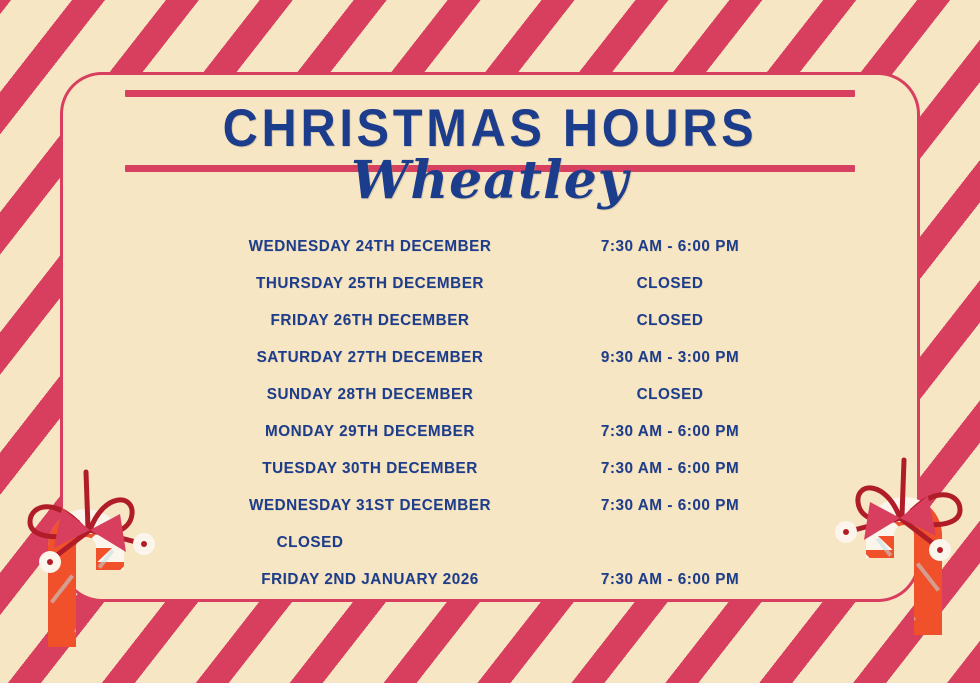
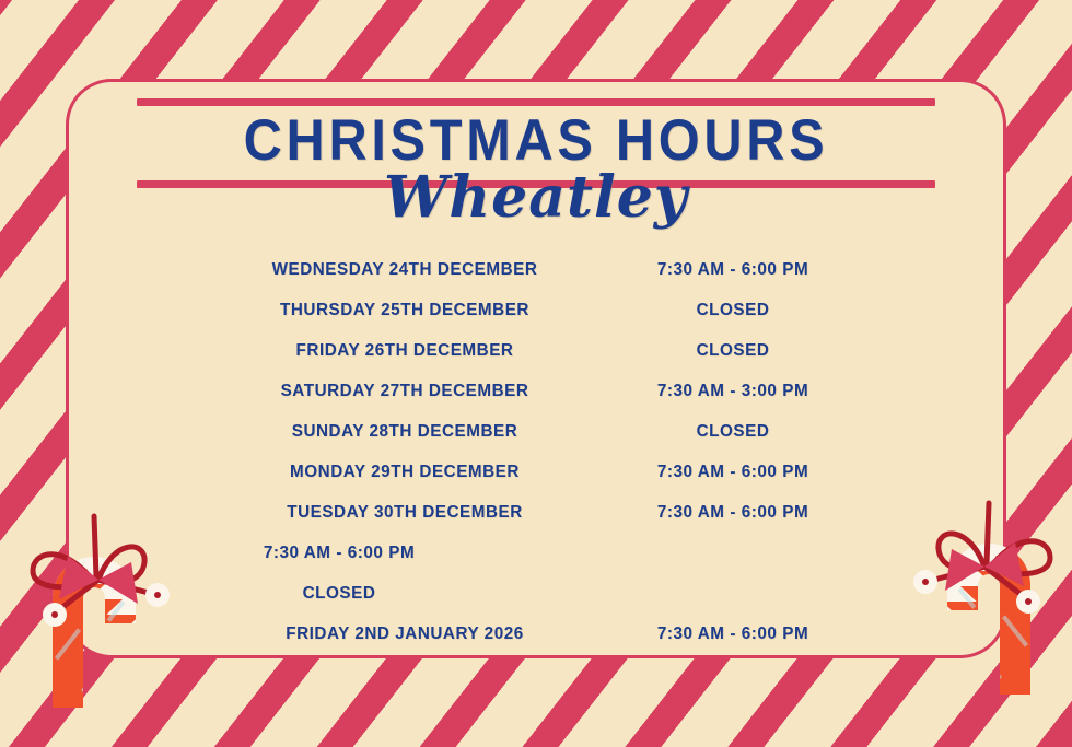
  CHRISTMAS HOURS
  Wheatley
  WEDNESDAY 24TH DECEMBER
  7:30 AM - 6:00 PM
  THURSDAY 25TH DECEMBER
  CLOSED
  FRIDAY 26TH DECEMBER
  CLOSED
  SATURDAY 27TH DECEMBER
- 9:30 AM - 3:00 PM
+ 7:30 AM - 3:00 PM
  SUNDAY 28TH DECEMBER
  CLOSED
  MONDAY 29TH DECEMBER
  7:30 AM - 6:00 PM
  TUESDAY 30TH DECEMBER
  7:30 AM - 6:00 PM
- WEDNESDAY 31ST DECEMBER
  7:30 AM - 6:00 PM
  CLOSED
  FRIDAY 2ND JANUARY 2026
  7:30 AM - 6:00 PM
